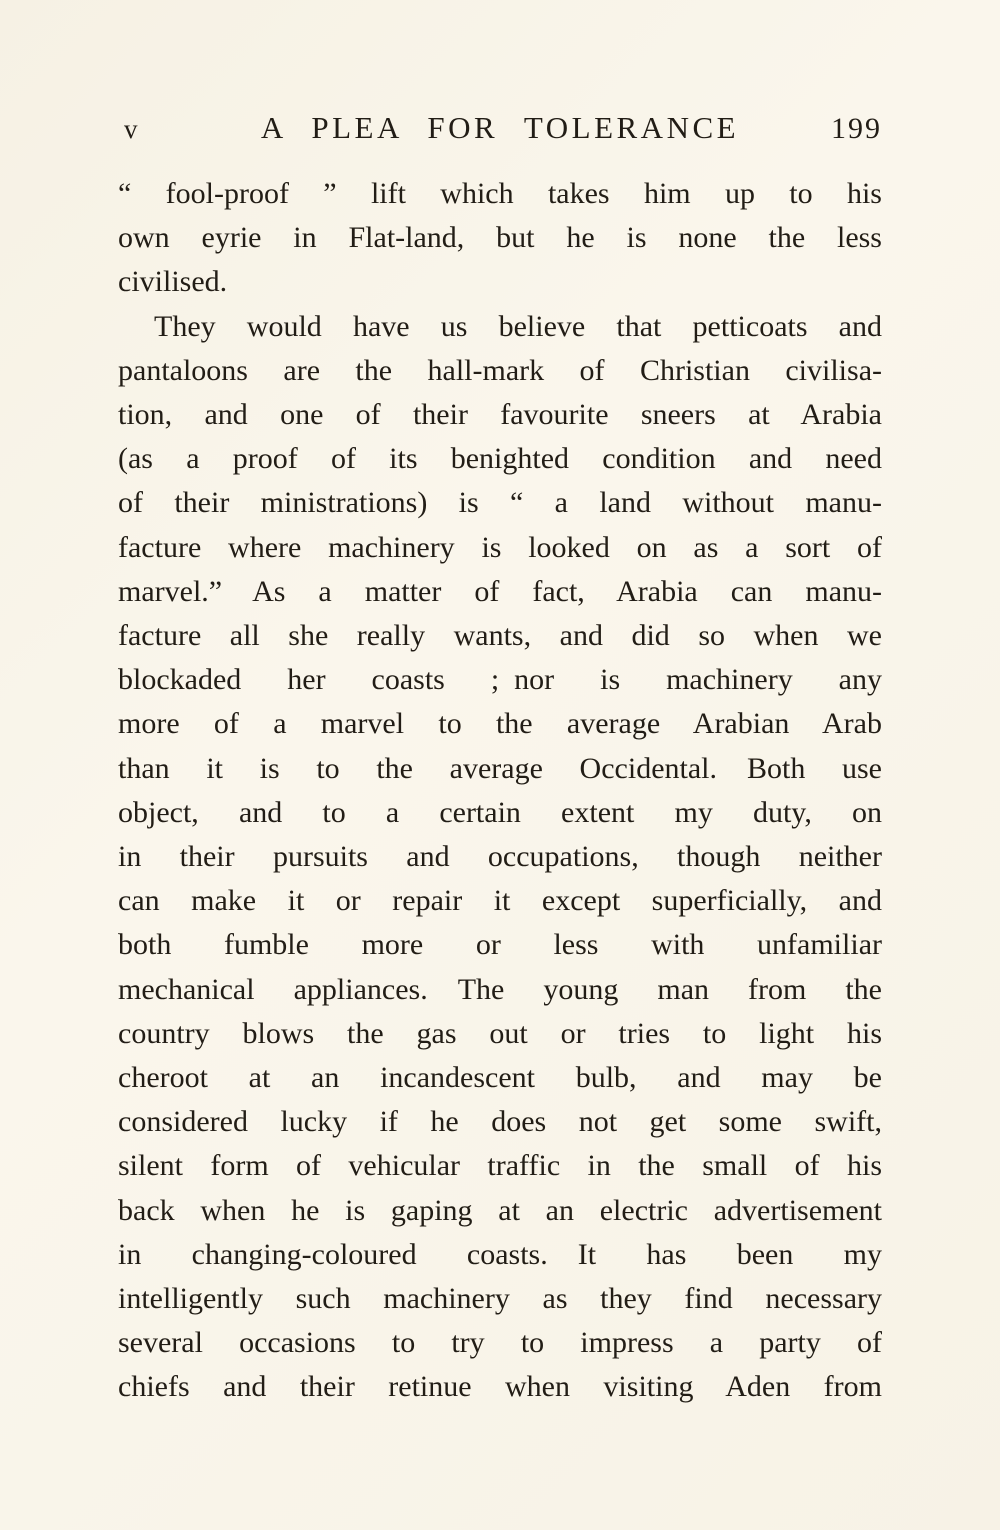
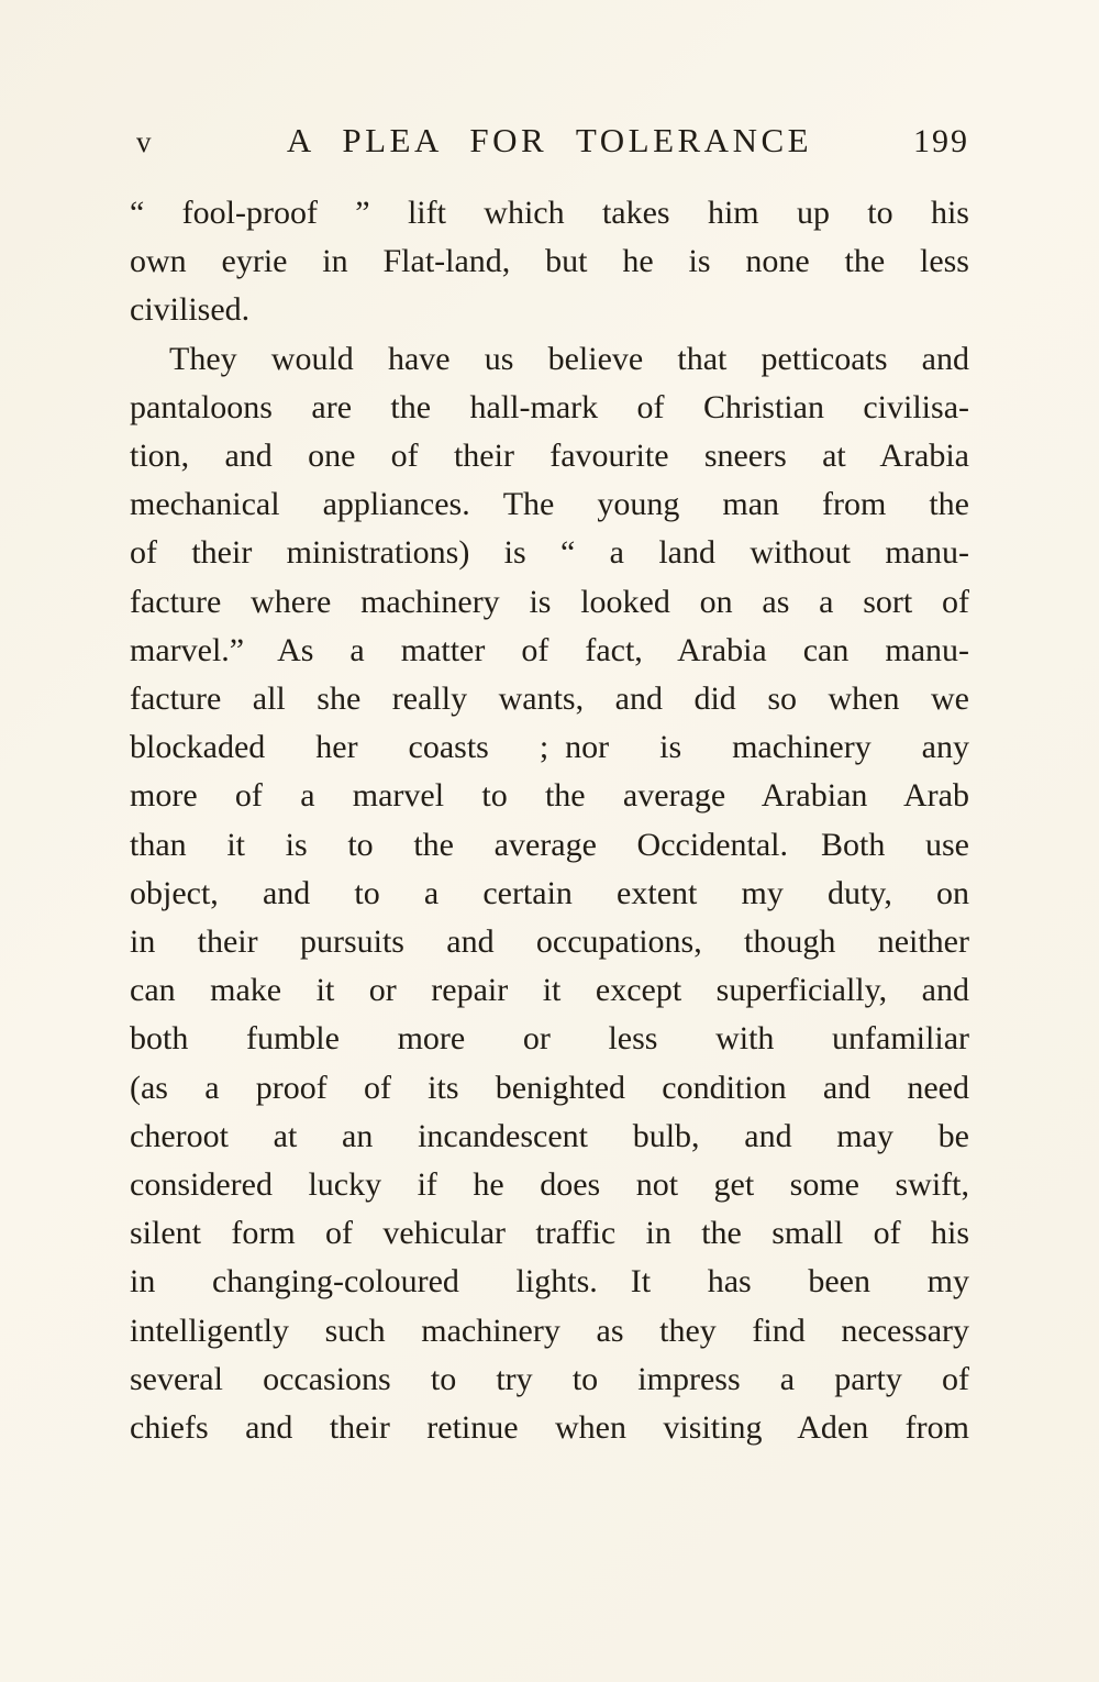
  v
  A PLEA FOR TOLERANCE
  199
  “ fool-proof ” lift which takes him up to his
  own eyrie in Flat-land, but he is none the less
  civilised.
  They would have us believe that petticoats and
  pantaloons are the hall-mark of Christian civilisa-
  tion, and one of their favourite sneers at Arabia
- (as a proof of its benighted condition and need
+ mechanical appliances. The young man from the
  of their ministrations) is “ a land without manu-
  facture where machinery is looked on as a sort of
  marvel.” As a matter of fact, Arabia can manu-
  facture all she really wants, and did so when we
  blockaded her coasts ; nor is machinery any
  more of a marvel to the average Arabian Arab
  than it is to the average Occidental. Both use
  object, and to a certain extent my duty, on
  in their pursuits and occupations, though neither
  can make it or repair it except superficially, and
  both fumble more or less with unfamiliar
- mechanical appliances. The young man from the
+ (as a proof of its benighted condition and need
- country blows the gas out or tries to light his
  cheroot at an incandescent bulb, and may be
  considered lucky if he does not get some swift,
  silent form of vehicular traffic in the small of his
- back when he is gaping at an electric advertisement
- in changing-coloured coasts. It has been my
+ in changing-coloured lights. It has been my
  intelligently such machinery as they find necessary
  several occasions to try to impress a party of
  chiefs and their retinue when visiting Aden from
